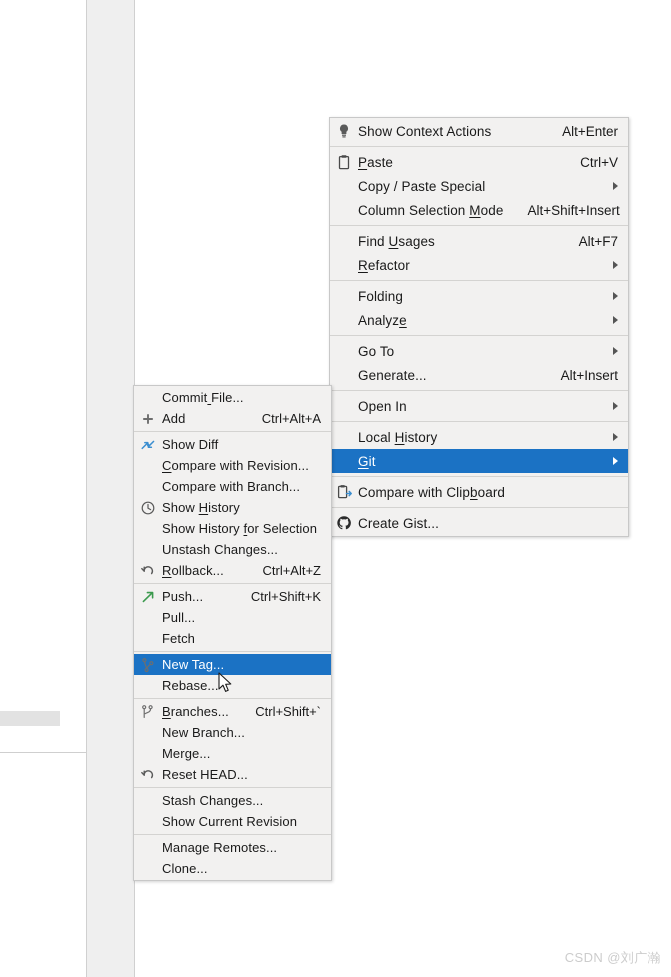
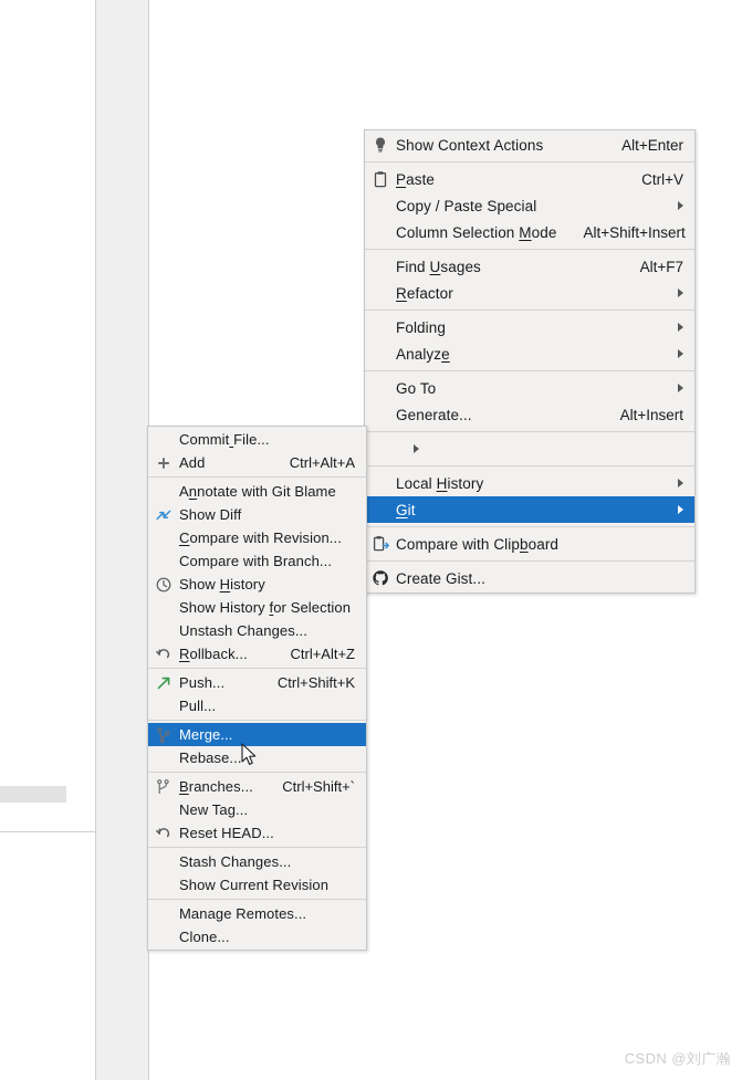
  Show Context Actions
  Alt+Enter
  Paste
  Ctrl+V
  Copy / Paste Special
  Column Selection Mode
  Alt+Shift+Insert
  Find Usages
  Alt+F7
  Refactor
  Folding
  Analyze
  Go To
  Generate...
  Alt+Insert
- Open In
  Local History
  Git
  Compare with Clipboard
  Create Gist...
  Commit File...
  Add
  Ctrl+Alt+A
+ Annotate with Git Blame
  Show Diff
  Compare with Revision...
  Compare with Branch...
  Show History
  Show History for Selection
  Unstash Changes...
  Rollback...
  Ctrl+Alt+Z
  Push...
  Ctrl+Shift+K
  Pull...
- Fetch
- New Tag...
+ Merge...
  Rebase...
  Branches...
  Ctrl+Shift+`
- New Branch...
- Merge...
+ New Tag...
  Reset HEAD...
  Stash Changes...
  Show Current Revision
  Manage Remotes...
  Clone...
  CSDN @刘广瀚
